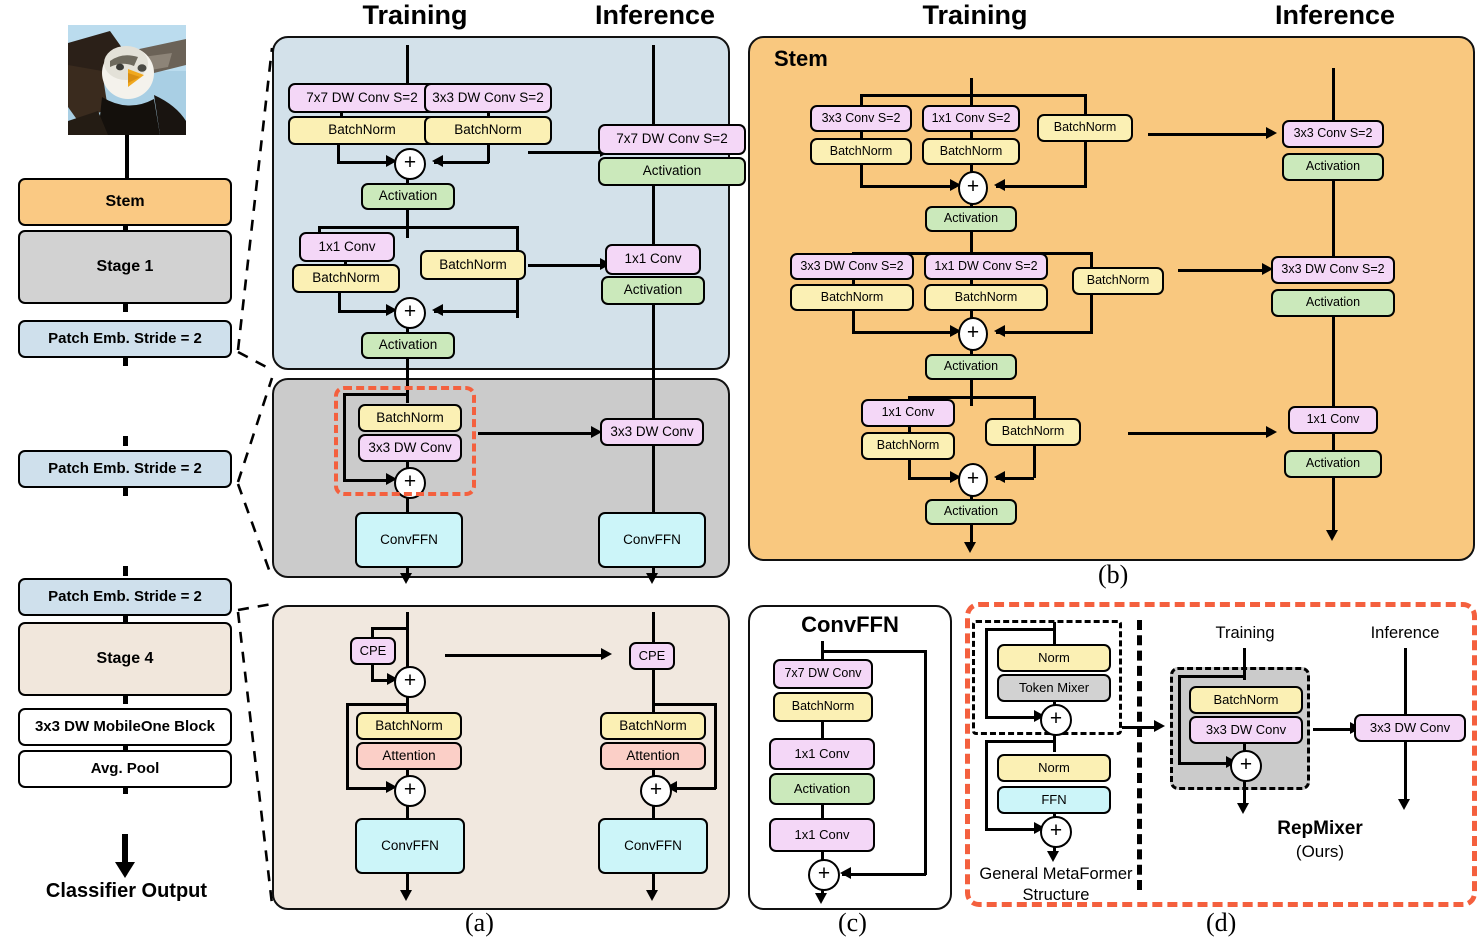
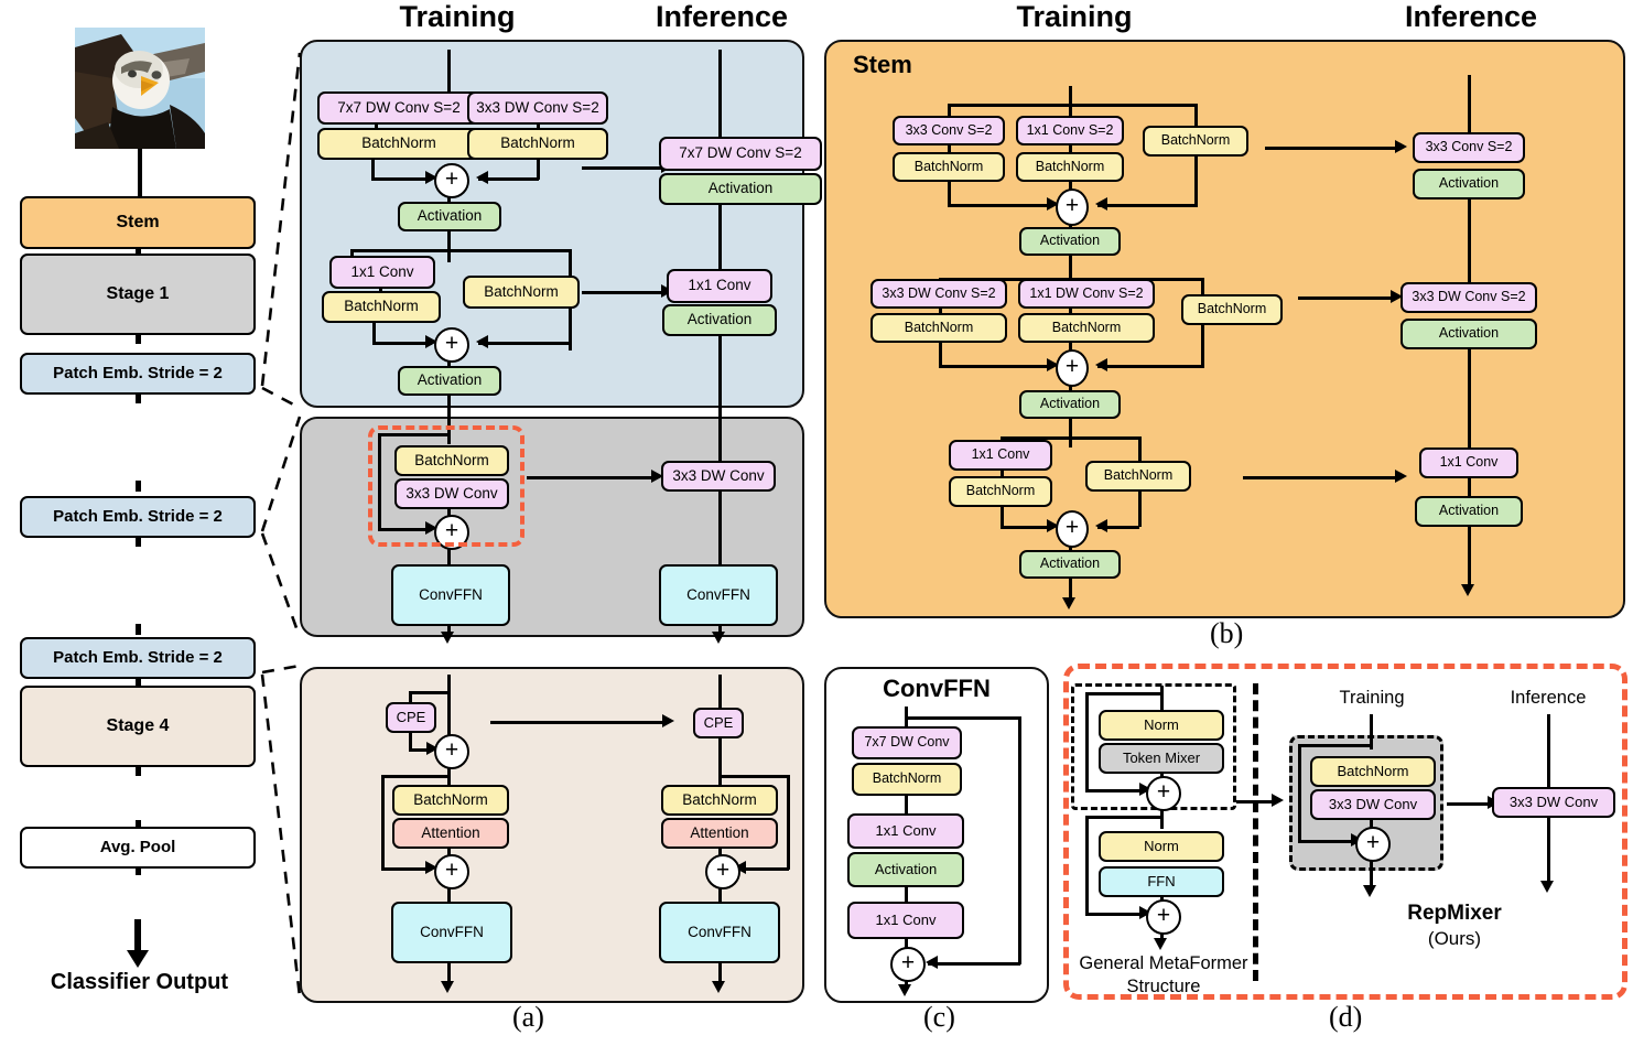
  Stem
  Stage 1
  Patch Emb. Stride = 2
  Patch Emb. Stride = 2
  Patch Emb. Stride = 2
  Stage 4
- 3x3 DW MobileOne Block
  Avg. Pool
  Classifier Output
  Training
  Inference
  Training
  Inference
  7x7 DW Conv S=2
  BatchNorm
  3x3 DW Conv S=2
  BatchNorm
  +
  Activation
  1x1 Conv
  BatchNorm
  BatchNorm
  +
  Activation
  7x7 DW Conv S=2
  Activation
  1x1 Conv
  Activation
  BatchNorm
  3x3 DW Conv
  +
  ConvFFN
  3x3 DW Conv
  ConvFFN
  CPE
  +
  BatchNorm
  Attention
  +
  ConvFFN
  CPE
  BatchNorm
  Attention
  +
  ConvFFN
  (a)
  Stem
  3x3 Conv S=2
  BatchNorm
  1x1 Conv S=2
  BatchNorm
  BatchNorm
  +
  Activation
  3x3 DW Conv S=2
  BatchNorm
  1x1 DW Conv S=2
  BatchNorm
  BatchNorm
  +
  Activation
  1x1 Conv
  BatchNorm
  BatchNorm
  +
  Activation
  3x3 Conv S=2
  Activation
  3x3 DW Conv S=2
  Activation
  1x1 Conv
  Activation
  (b)
  ConvFFN
  7x7 DW Conv
  BatchNorm
  1x1 Conv
  Activation
  1x1 Conv
  +
  (c)
  Norm
  Token Mixer
  +
  Norm
  FFN
  +
  General MetaFormer
  Structure
  Training
  Inference
  BatchNorm
  3x3 DW Conv
  +
  3x3 DW Conv
  RepMixer
  (Ours)
  (d)
